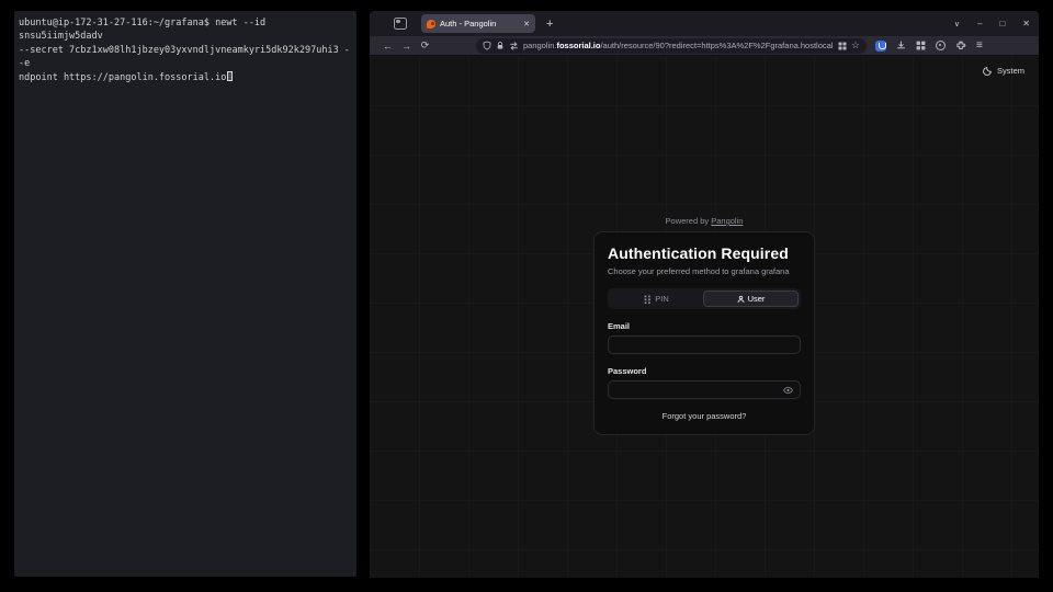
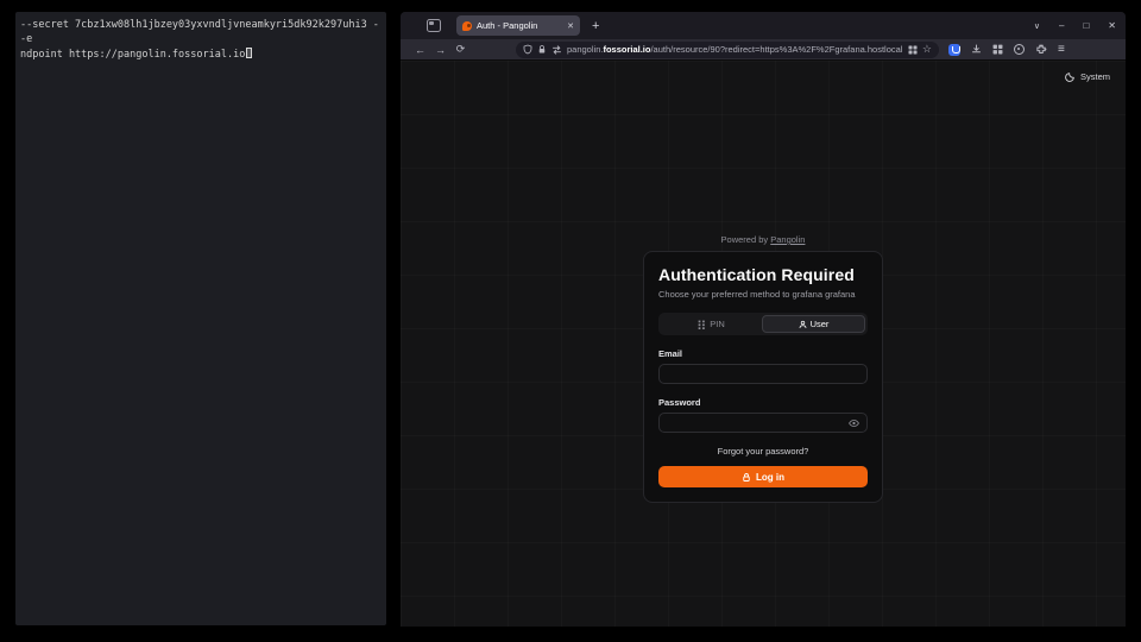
- ubuntu@ip-172-31-27-116:~/grafana$ newt --id snsu5iimjw5dadv
  --secret 7cbz1xw08lh1jbzey03yxvndljvneamkyri5dk92k297uhi3 --e
  ndpoint https://pangolin.fossorial.io
  Auth - Pangolin
  +
  –
  □
  ✕
  ←
  →
  ⟳
  pangolin.fossorial.io/auth/resource/90?redirect=https%3A%2F%2Fgrafana.hostlocal
  ☆
  ≡
  System
  Powered by Pangolin
  Authentication Required
  Choose your preferred method to grafana grafana
  PIN
  User
  Email
  Password
  Forgot your password?
+ Log in
